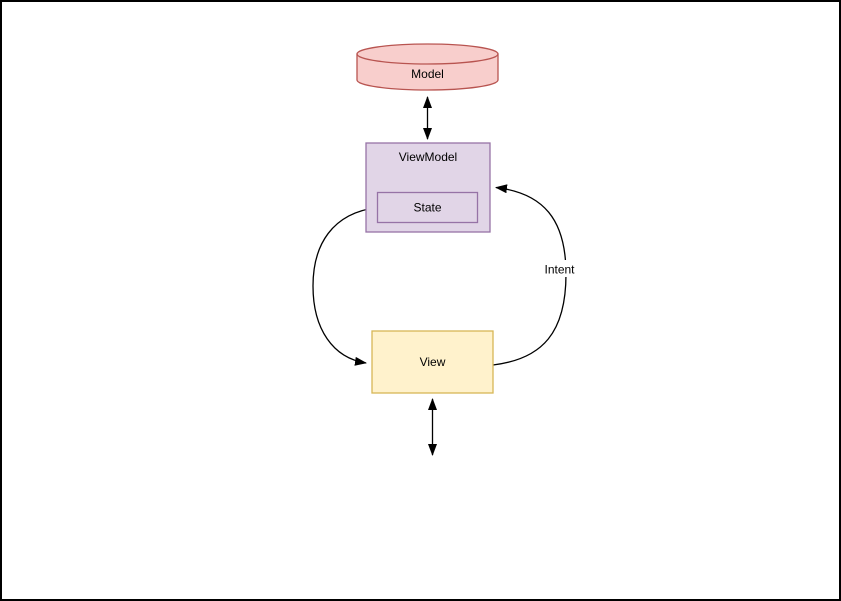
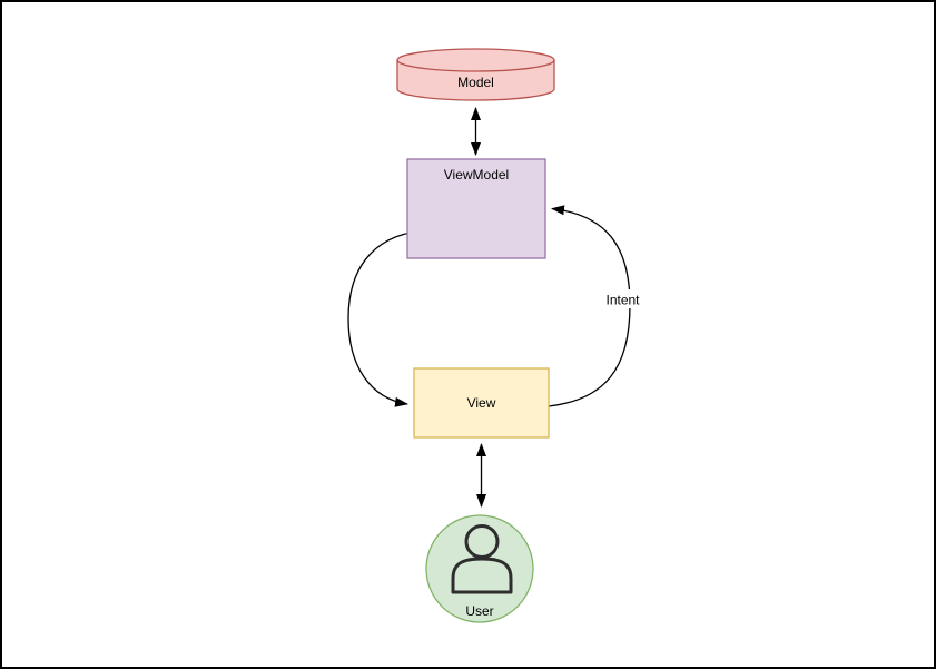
  Intent
  Model
  ViewModel
- State
  View
+ User
